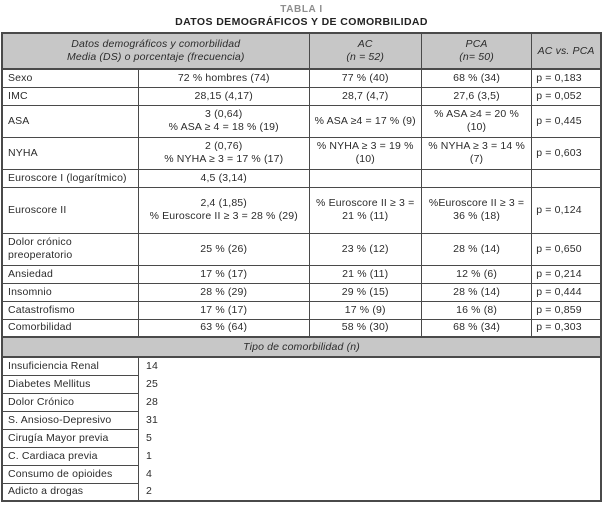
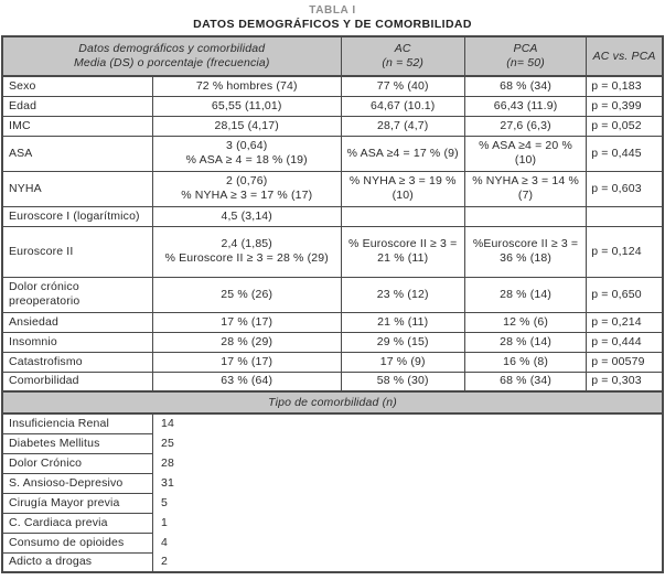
  TABLA I
  DATOS DEMOGRÁFICOS Y DE COMORBILIDAD
  Datos demográficos y comorbilidadMedia (DS) o porcentaje (frecuencia)	AC(n = 52)	PCA(n= 50)	AC vs. PCA
  Sexo	72 % hombres (74)	77 % (40)	68 % (34)	p = 0,183
+ Edad	65,55 (11,01)	64,67 (10.1)	66,43 (11.9)	p = 0,399
- IMC	28,15 (4,17)	28,7 (4,7)	27,6 (3,5)	p = 0,052
+ IMC	28,15 (4,17)	28,7 (4,7)	27,6 (6,3)	p = 0,052
  ASA	3 (0,64) % ASA ≥ 4 = 18 % (19)	% ASA ≥4 = 17 % (9)	% ASA ≥4 = 20 % (10)	p = 0,445
  NYHA	2 (0,76) % NYHA ≥ 3 = 17 % (17)	% NYHA ≥ 3 = 19 % (10)	% NYHA ≥ 3 = 14 % (7)	p = 0,603
  Euroscore I (logarítmico)	4,5 (3,14)
  Euroscore II	2,4 (1,85) % Euroscore II ≥ 3 = 28 % (29)	% Euroscore II ≥ 3 = 21 % (11)	%Euroscore II ≥ 3 = 36 % (18)	p = 0,124
  Dolor crónico preoperatorio	25 % (26)	23 % (12)	28 % (14)	p = 0,650
  Ansiedad	17 % (17)	21 % (11)	12 % (6)	p = 0,214
  Insomnio	28 % (29)	29 % (15)	28 % (14)	p = 0,444
- Catastrofismo	17 % (17)	17 % (9)	16 % (8)	p = 0,859
+ Catastrofismo	17 % (17)	17 % (9)	16 % (8)	p = 00579
  Comorbilidad	63 % (64)	58 % (30)	68 % (34)	p = 0,303
  Tipo de comorbilidad (n)
  Insuficiencia Renal	14
  Diabetes Mellitus	25
  Dolor Crónico	28
  S. Ansioso-Depresivo	31
  Cirugía Mayor previa	5
  C. Cardiaca previa	1
  Consumo de opioides	4
  Adicto a drogas	2
